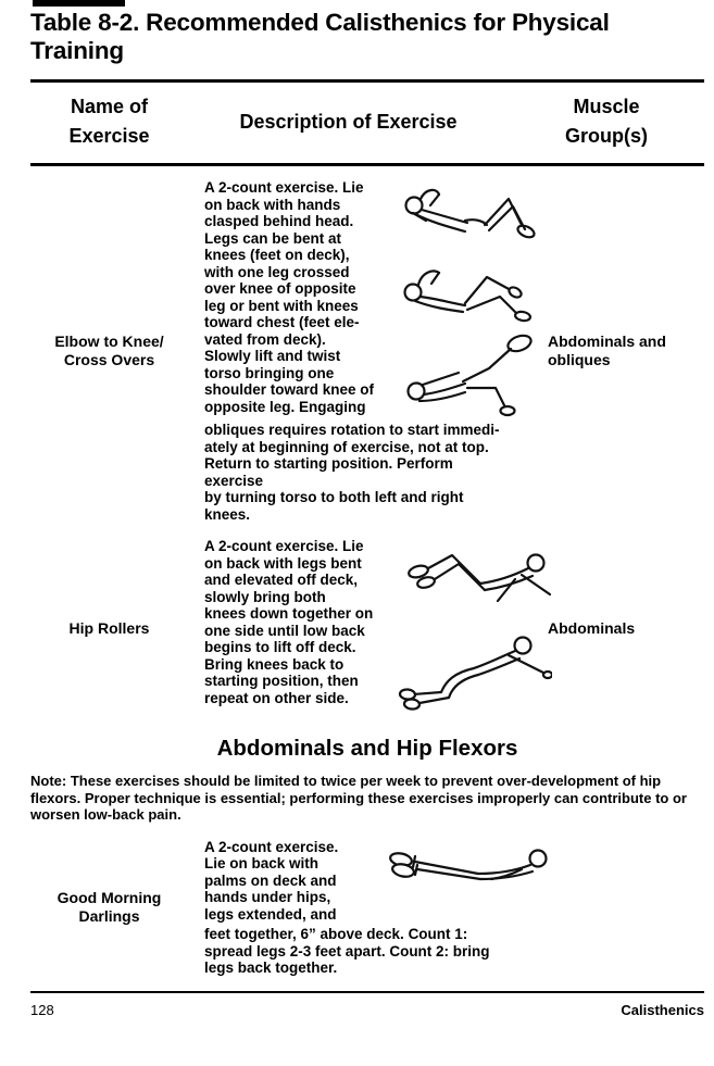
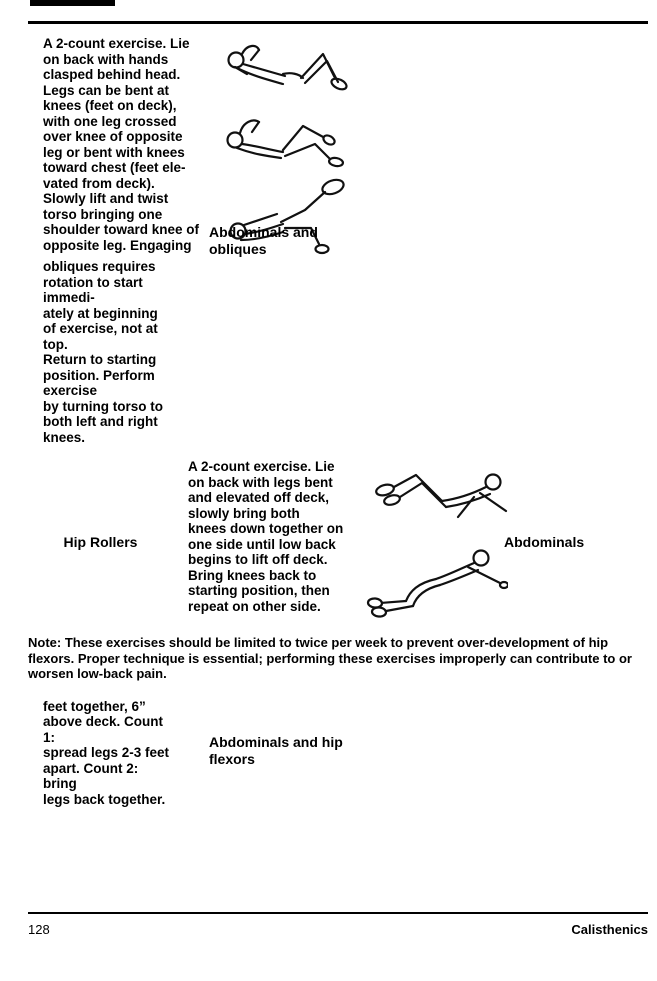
- Table 8-2. Recommended Calisthenics for Physical Training
- Name of
- Exercise
- Description of Exercise
- Muscle
- Group(s)
- Elbow to Knee/
- Cross Overs
  A 2-count exercise. Lie
  on back with hands
  clasped behind head.
  Legs can be bent at
  knees (feet on deck),
  with one leg crossed
  over knee of opposite
  leg or bent with knees
  toward chest (feet ele-
  vated from deck).
  Slowly lift and twist
  torso bringing one
  shoulder toward knee of
  opposite leg. Engaging
  obliques requires rotation to start immedi-
  ately at beginning of exercise, not at top.
  Return to starting position. Perform exercise
  by turning torso to both left and right knees.
  Abdominals and
  obliques
  Hip Rollers
  A 2-count exercise. Lie
  on back with legs bent
  and elevated off deck,
  slowly bring both
  knees down together on
  one side until low back
  begins to lift off deck.
  Bring knees back to
  starting position, then
  repeat on other side.
  Abdominals
- Abdominals and Hip Flexors
  Note: These exercises should be limited to twice per week to prevent over-development of hip
  flexors. Proper technique is essential; performing these exercises improperly can contribute to or
  worsen low-back pain.
- Good Morning
- Darlings
- A 2-count exercise.
- Lie on back with
- palms on deck and
- hands under hips,
- legs extended, and
  feet together, 6” above deck. Count 1:
  spread legs 2-3 feet apart. Count 2: bring
  legs back together.
+ Abdominals and hip
+ flexors
  128
  Calisthenics
